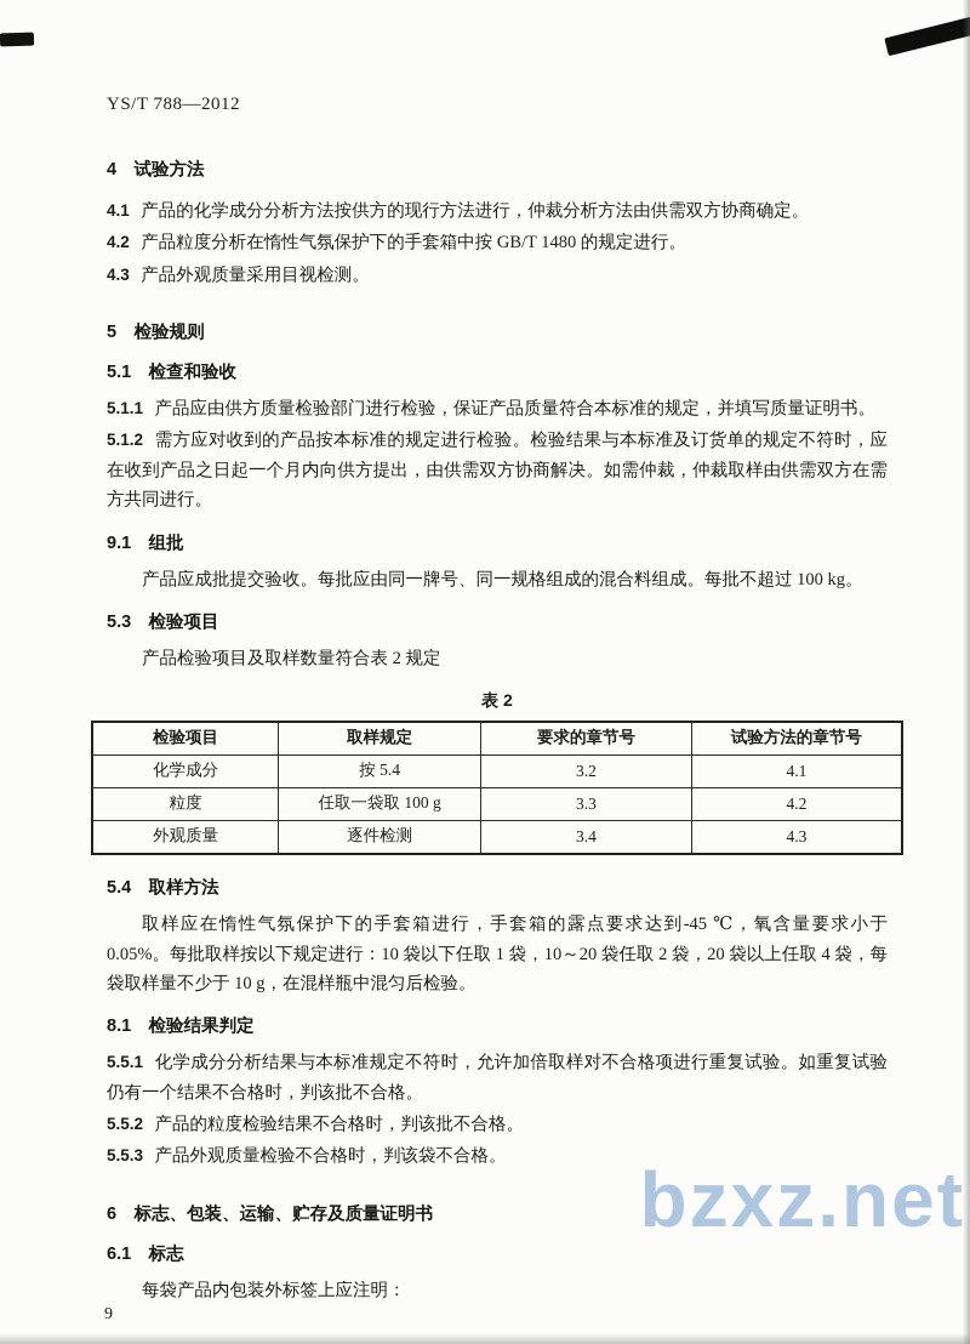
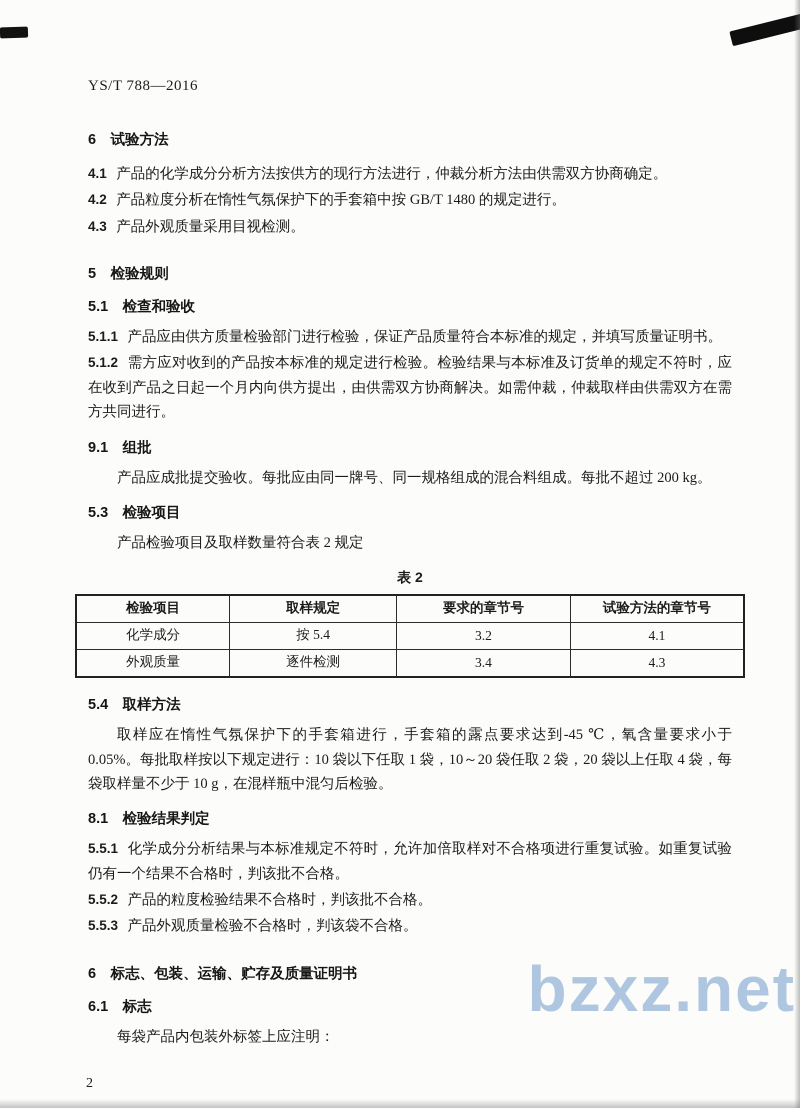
- YS/T 788—2012
+ YS/T 788—2016
- 4 试验方法
+ 6 试验方法
  4.1 产品的化学成分分析方法按供方的现行方法进行，仲裁分析方法由供需双方协商确定。
  4.2 产品粒度分析在惰性气氛保护下的手套箱中按 GB/T 1480 的规定进行。
  4.3 产品外观质量采用目视检测。
  5 检验规则
  5.1 检查和验收
  5.1.1 产品应由供方质量检验部门进行检验，保证产品质量符合本标准的规定，并填写质量证明书。
  5.1.2 需方应对收到的产品按本标准的规定进行检验。检验结果与本标准及订货单的规定不符时，应在收到产品之日起一个月内向供方提出，由供需双方协商解决。如需仲裁，仲裁取样由供需双方在需方共同进行。
  9.1 组批
- 产品应成批提交验收。每批应由同一牌号、同一规格组成的混合料组成。每批不超过 100 kg。
+ 产品应成批提交验收。每批应由同一牌号、同一规格组成的混合料组成。每批不超过 200 kg。
  5.3 检验项目
  产品检验项目及取样数量符合表 2 规定
  表 2
  检验项目	取样规定	要求的章节号	试验方法的章节号
  化学成分	按 5.4	3.2	4.1
- 粒度	任取一袋取 100 g	3.3	4.2
  外观质量	逐件检测	3.4	4.3
  5.4 取样方法
  取样应在惰性气氛保护下的手套箱进行，手套箱的露点要求达到-45 ℃，氧含量要求小于 0.05%。每批取样按以下规定进行：10 袋以下任取 1 袋，10～20 袋任取 2 袋，20 袋以上任取 4 袋，每袋取样量不少于 10 g，在混样瓶中混匀后检验。
  8.1 检验结果判定
  5.5.1 化学成分分析结果与本标准规定不符时，允许加倍取样对不合格项进行重复试验。如重复试验仍有一个结果不合格时，判该批不合格。
  5.5.2 产品的粒度检验结果不合格时，判该批不合格。
  5.5.3 产品外观质量检验不合格时，判该袋不合格。
  6 标志、包装、运输、贮存及质量证明书
  6.1 标志
  每袋产品内包装外标签上应注明：
  bzxz.net
- 9
+ 2
